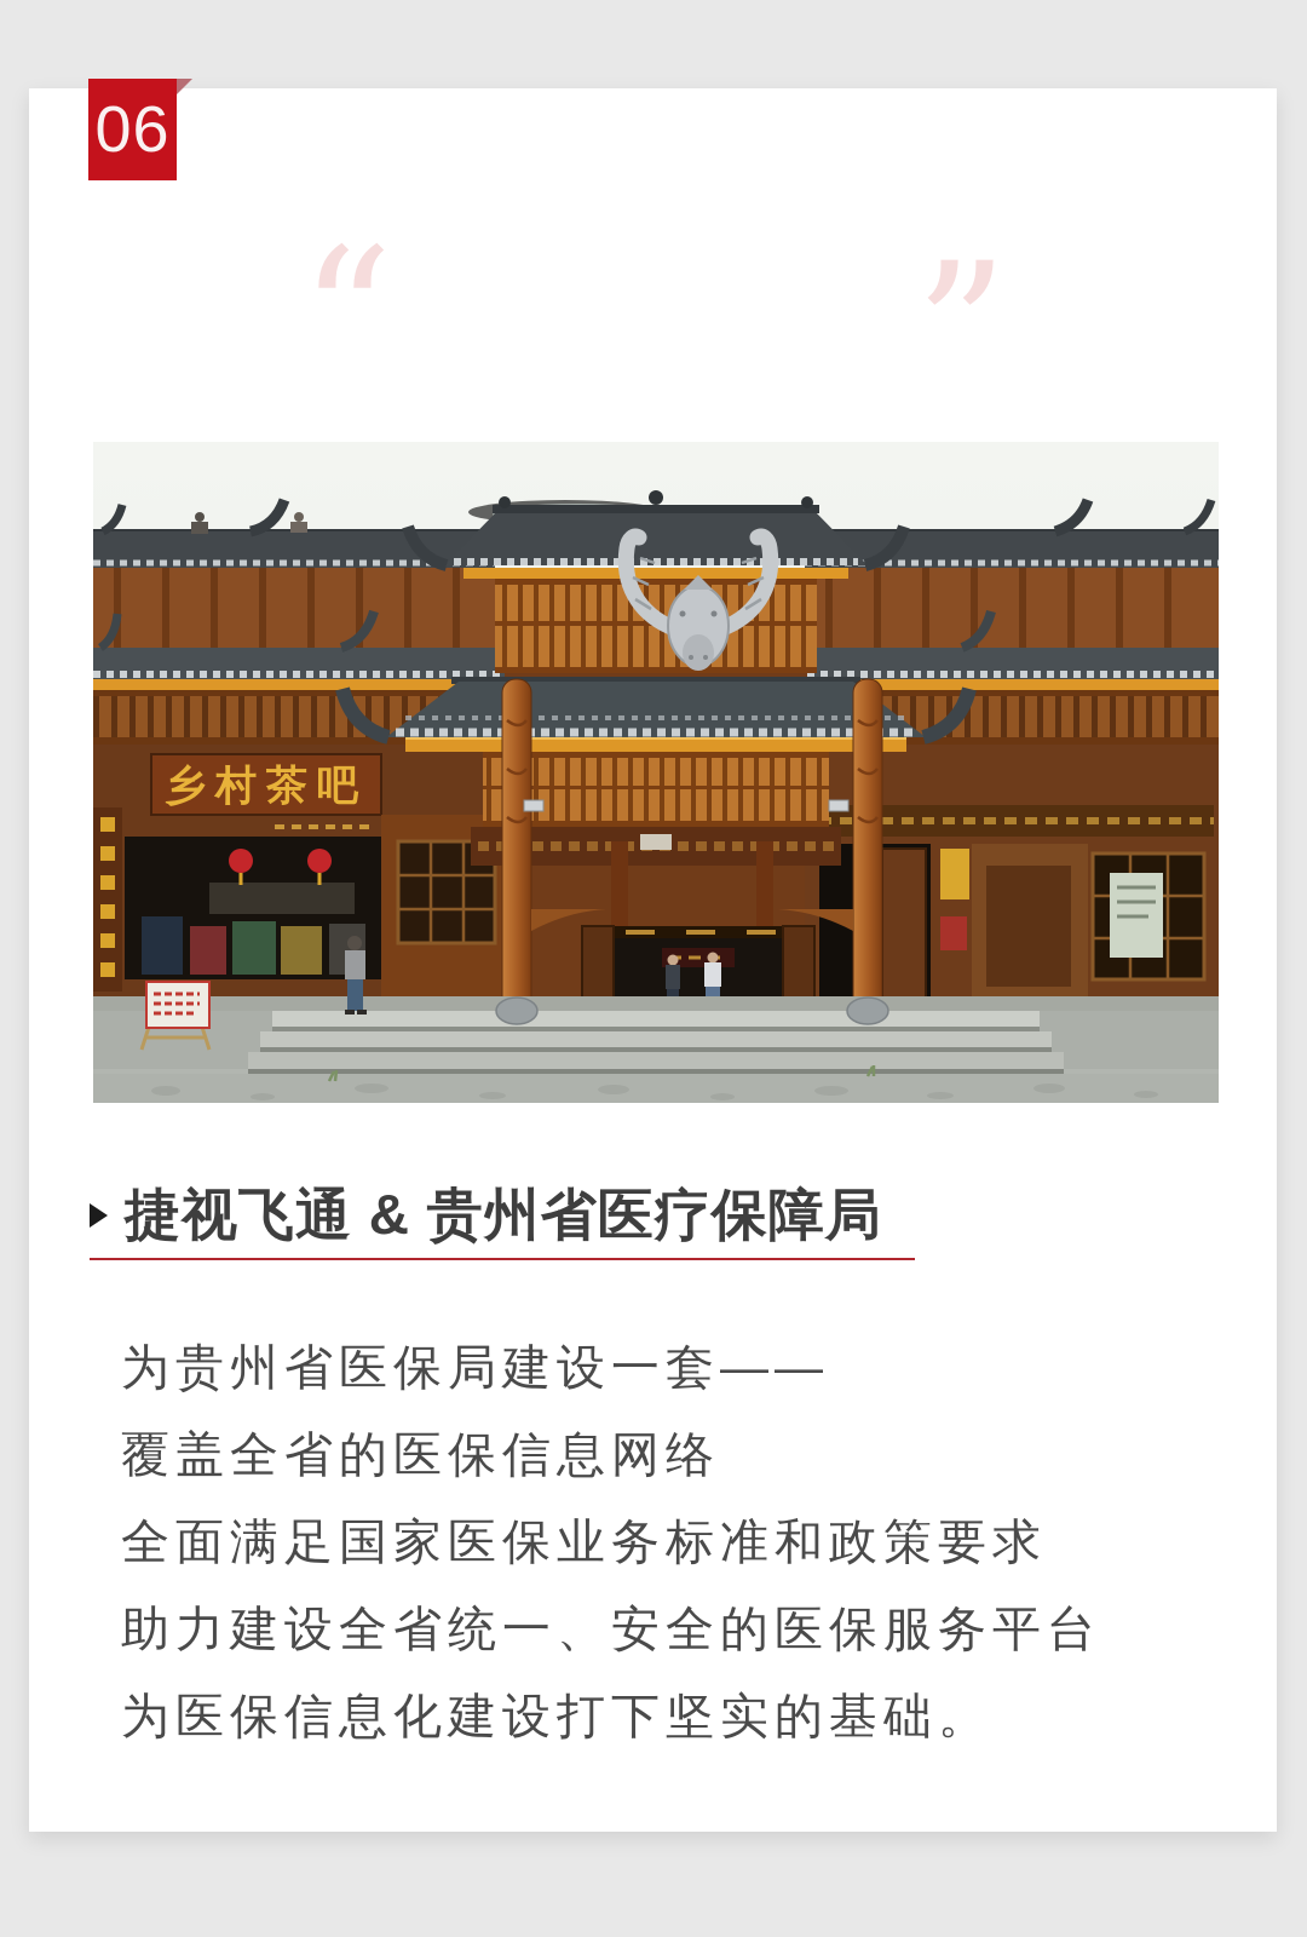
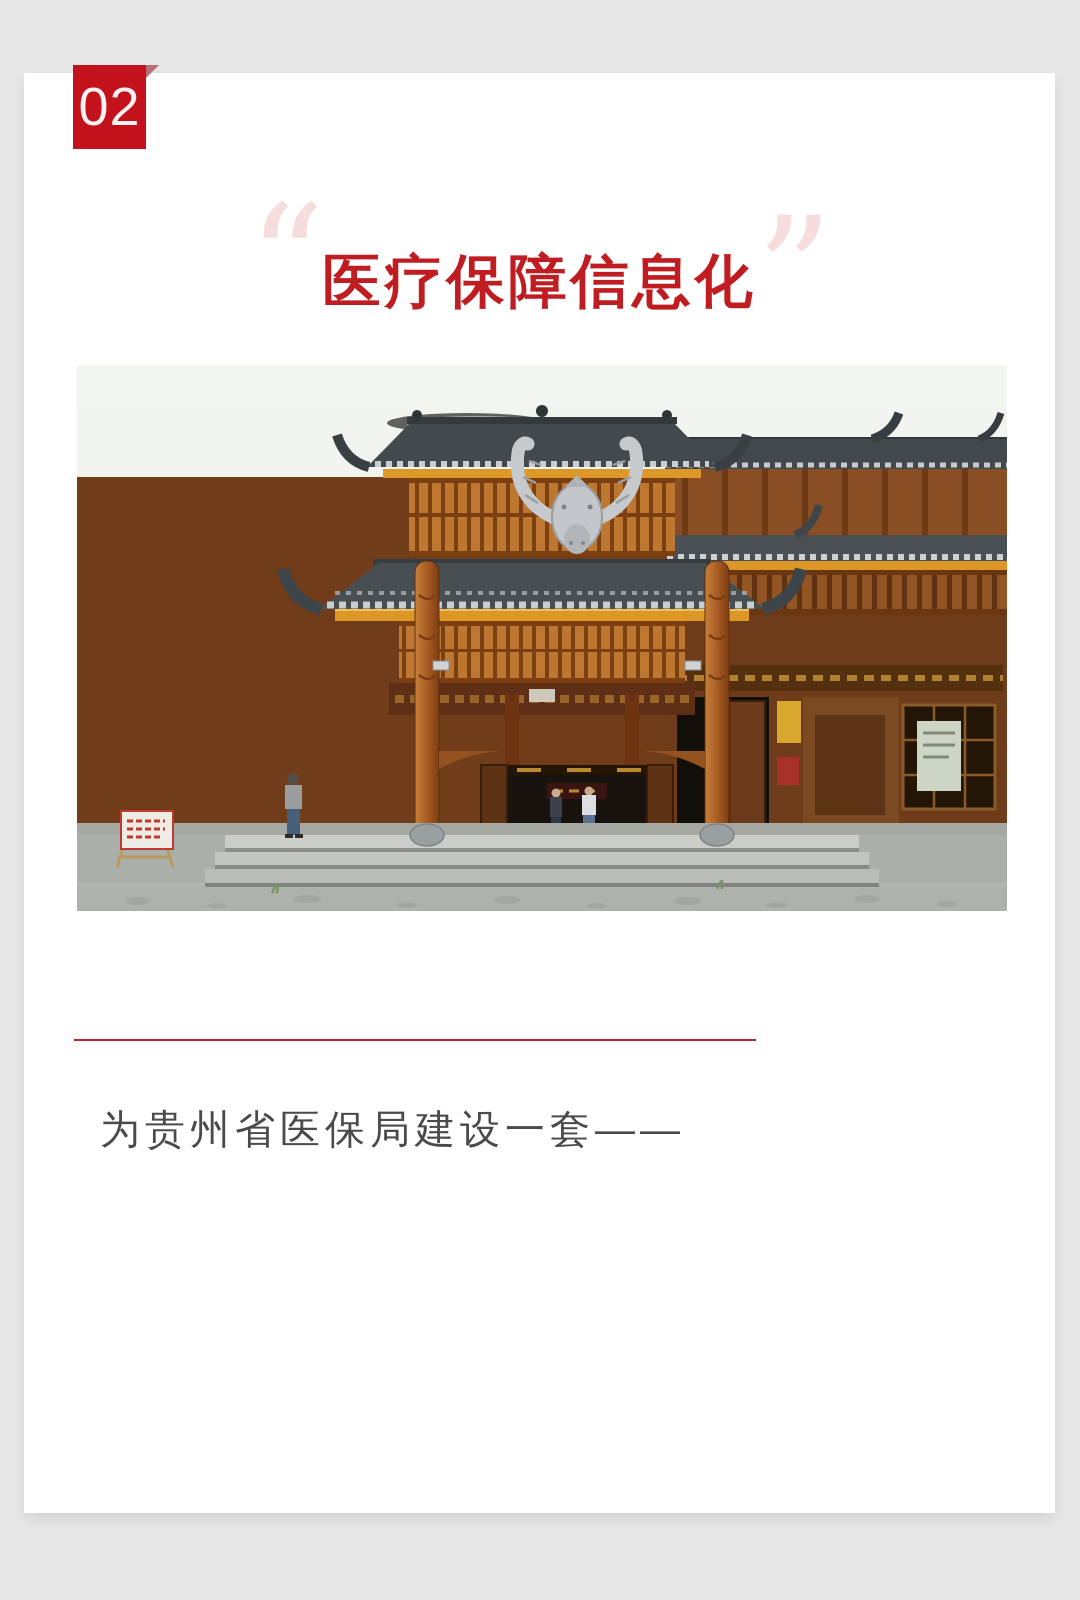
- 06
+ 02
  “
+ 医疗保障信息化
  ”
- 乡村茶吧
- 捷视飞通 & 贵州省医疗保障局
  为贵州省医保局建设一套——
- 覆盖全省的医保信息网络
- 全面满足国家医保业务标准和政策要求
- 助力建设全省统一、安全的医保服务平台
- 为医保信息化建设打下坚实的基础。
